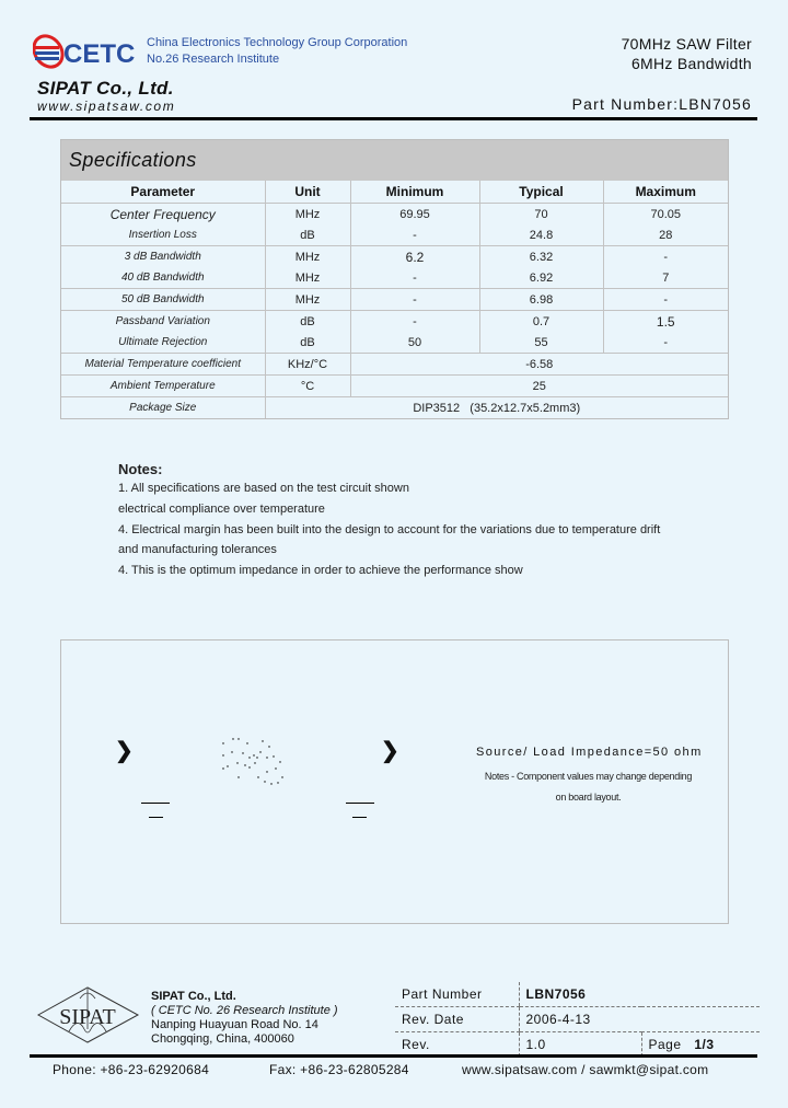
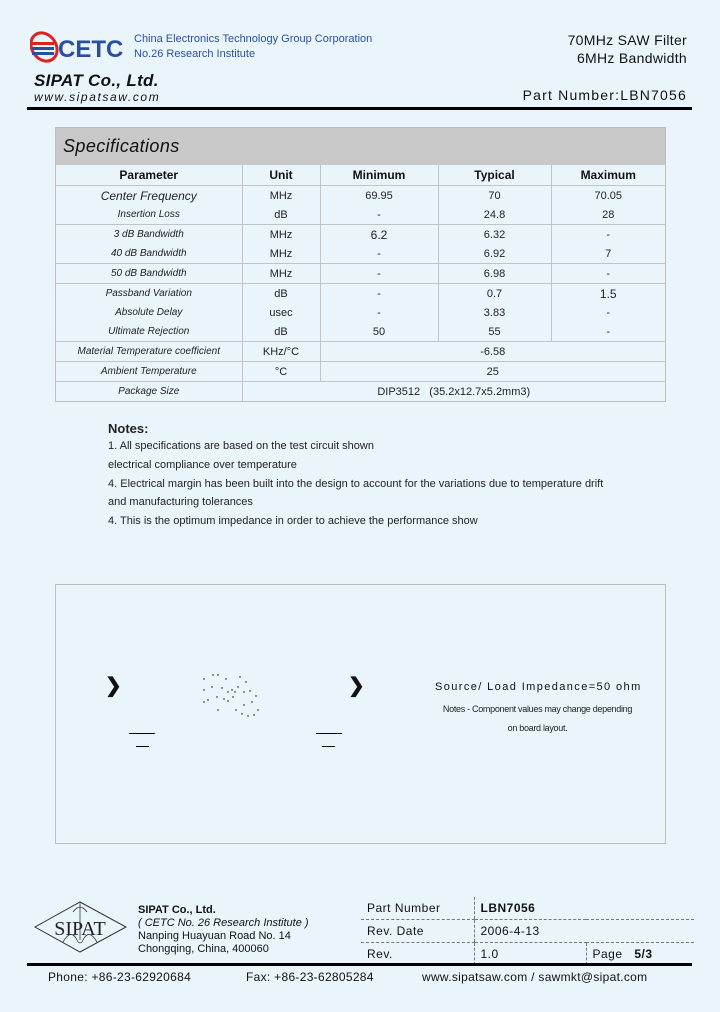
  CETC
  China Electronics Technology Group Corporation
  No.26 Research Institute
  SIPAT Co., Ltd.
  www.sipatsaw.com
  70MHz SAW Filter
  6MHz Bandwidth
  Part Number:LBN7056
  Specifications
  Parameter	Unit	Minimum	Typical	Maximum
  Center Frequency	MHz	69.95	70	70.05
  Insertion Loss	dB	-	24.8	28
  3 dB Bandwidth	MHz	6.2	6.32	-
  40 dB Bandwidth	MHz	-	6.92	7
  50 dB Bandwidth	MHz	-	6.98	-
  Passband Variation	dB	-	0.7	1.5
+ Absolute Delay	usec	-	3.83	-
  Ultimate Rejection	dB	50	55	-
  Material Temperature coefficient	KHz/°C	-6.58
  Ambient Temperature	°C	25
  Package Size	DIP3512 (35.2x12.7x5.2mm3)
  Notes:
  1. All specifications are based on the test circuit shown
  electrical compliance over temperature
  4. Electrical margin has been built into the design to account for the variations due to temperature drift
  and manufacturing tolerances
  4. This is the optimum impedance in order to achieve the performance show
  ❯
  ❯
  Source/ Load Impedance=50 ohm
  Notes - Component values may change depending
  on board layout.
  SIPAT
  SIPAT Co., Ltd.
  ( CETC No. 26 Research Institute )
  Nanping Huayuan Road No. 14
  Chongqing, China, 400060
  Part Number	LBN7056
  Rev. Date	2006-4-13
- Rev.	1.0	Page 1/3
+ Rev.	1.0	Page 5/3
  Phone: +86-23-62920684
  Fax: +86-23-62805284
  www.sipatsaw.com / sawmkt@sipat.com
